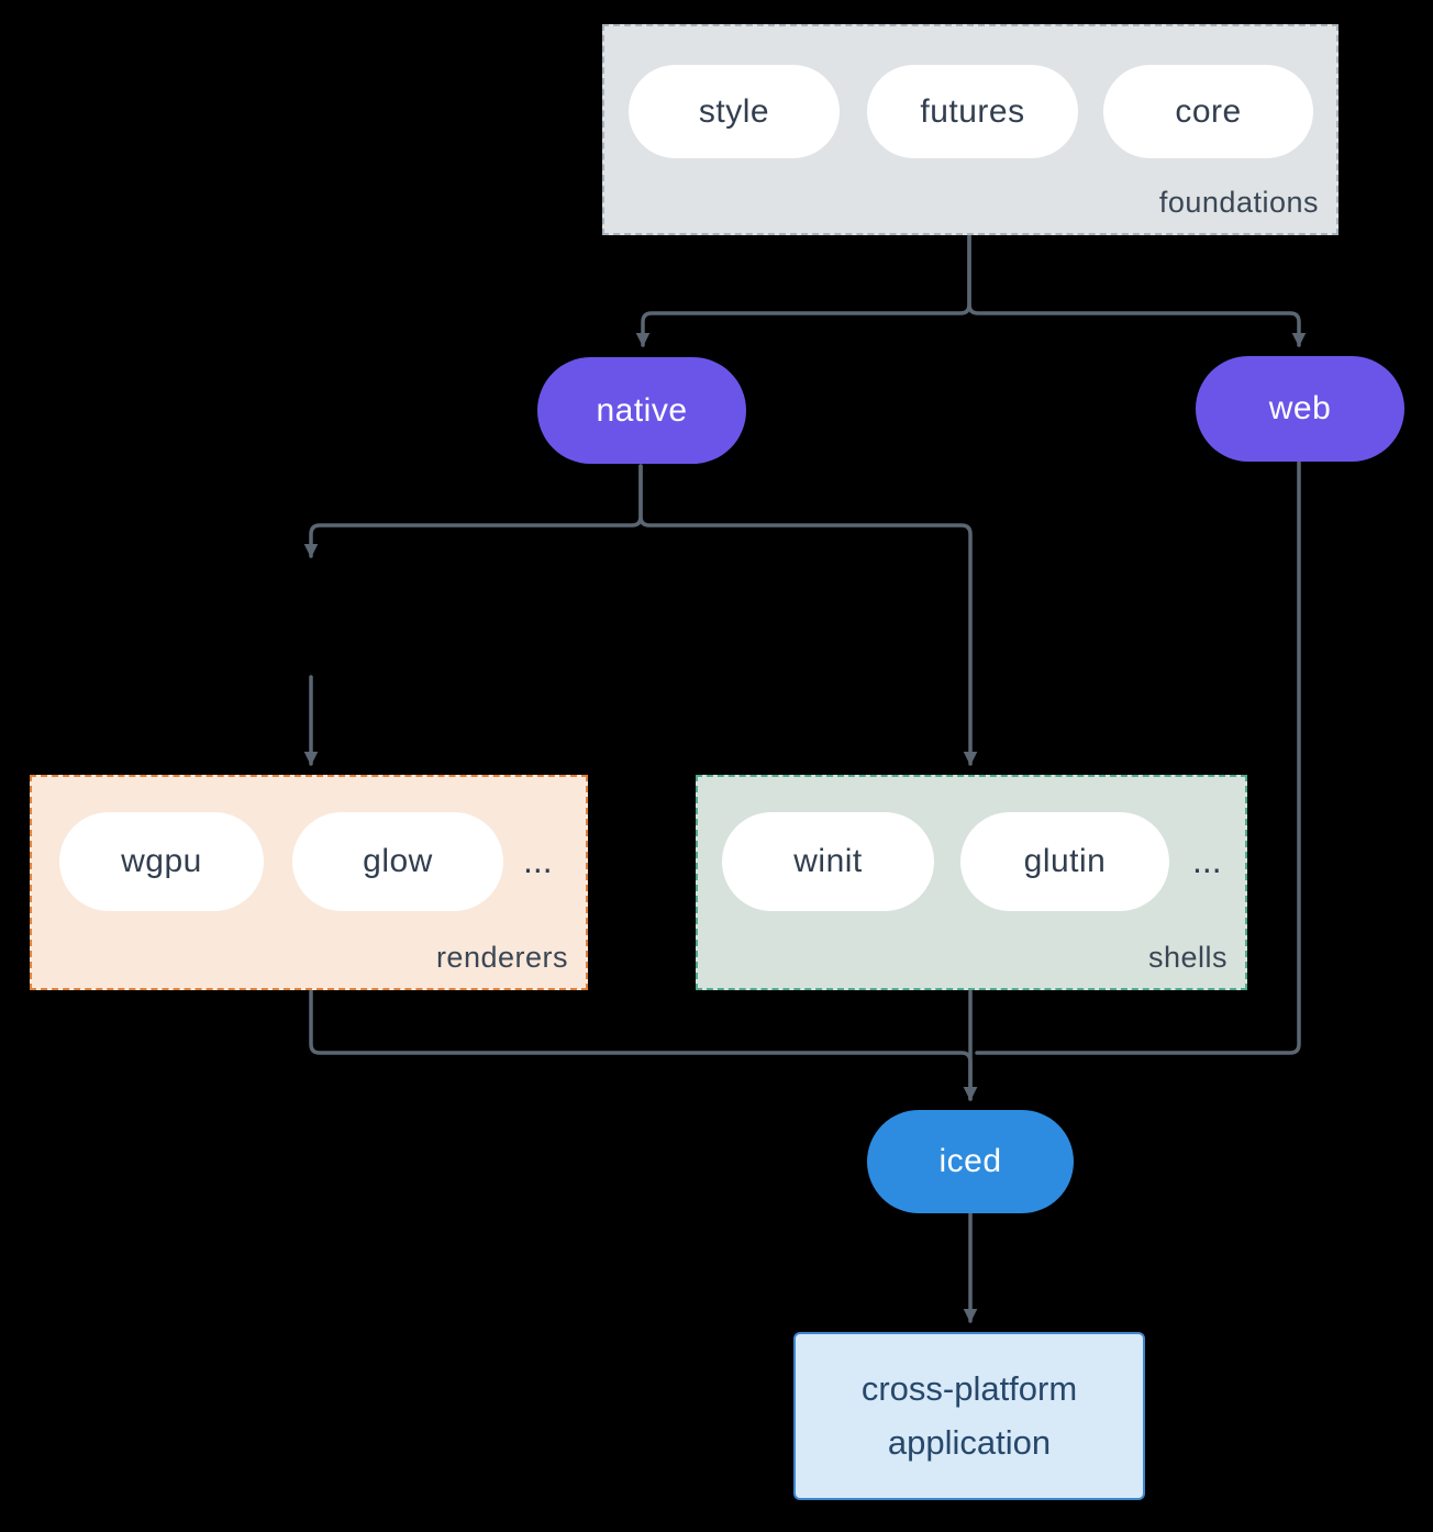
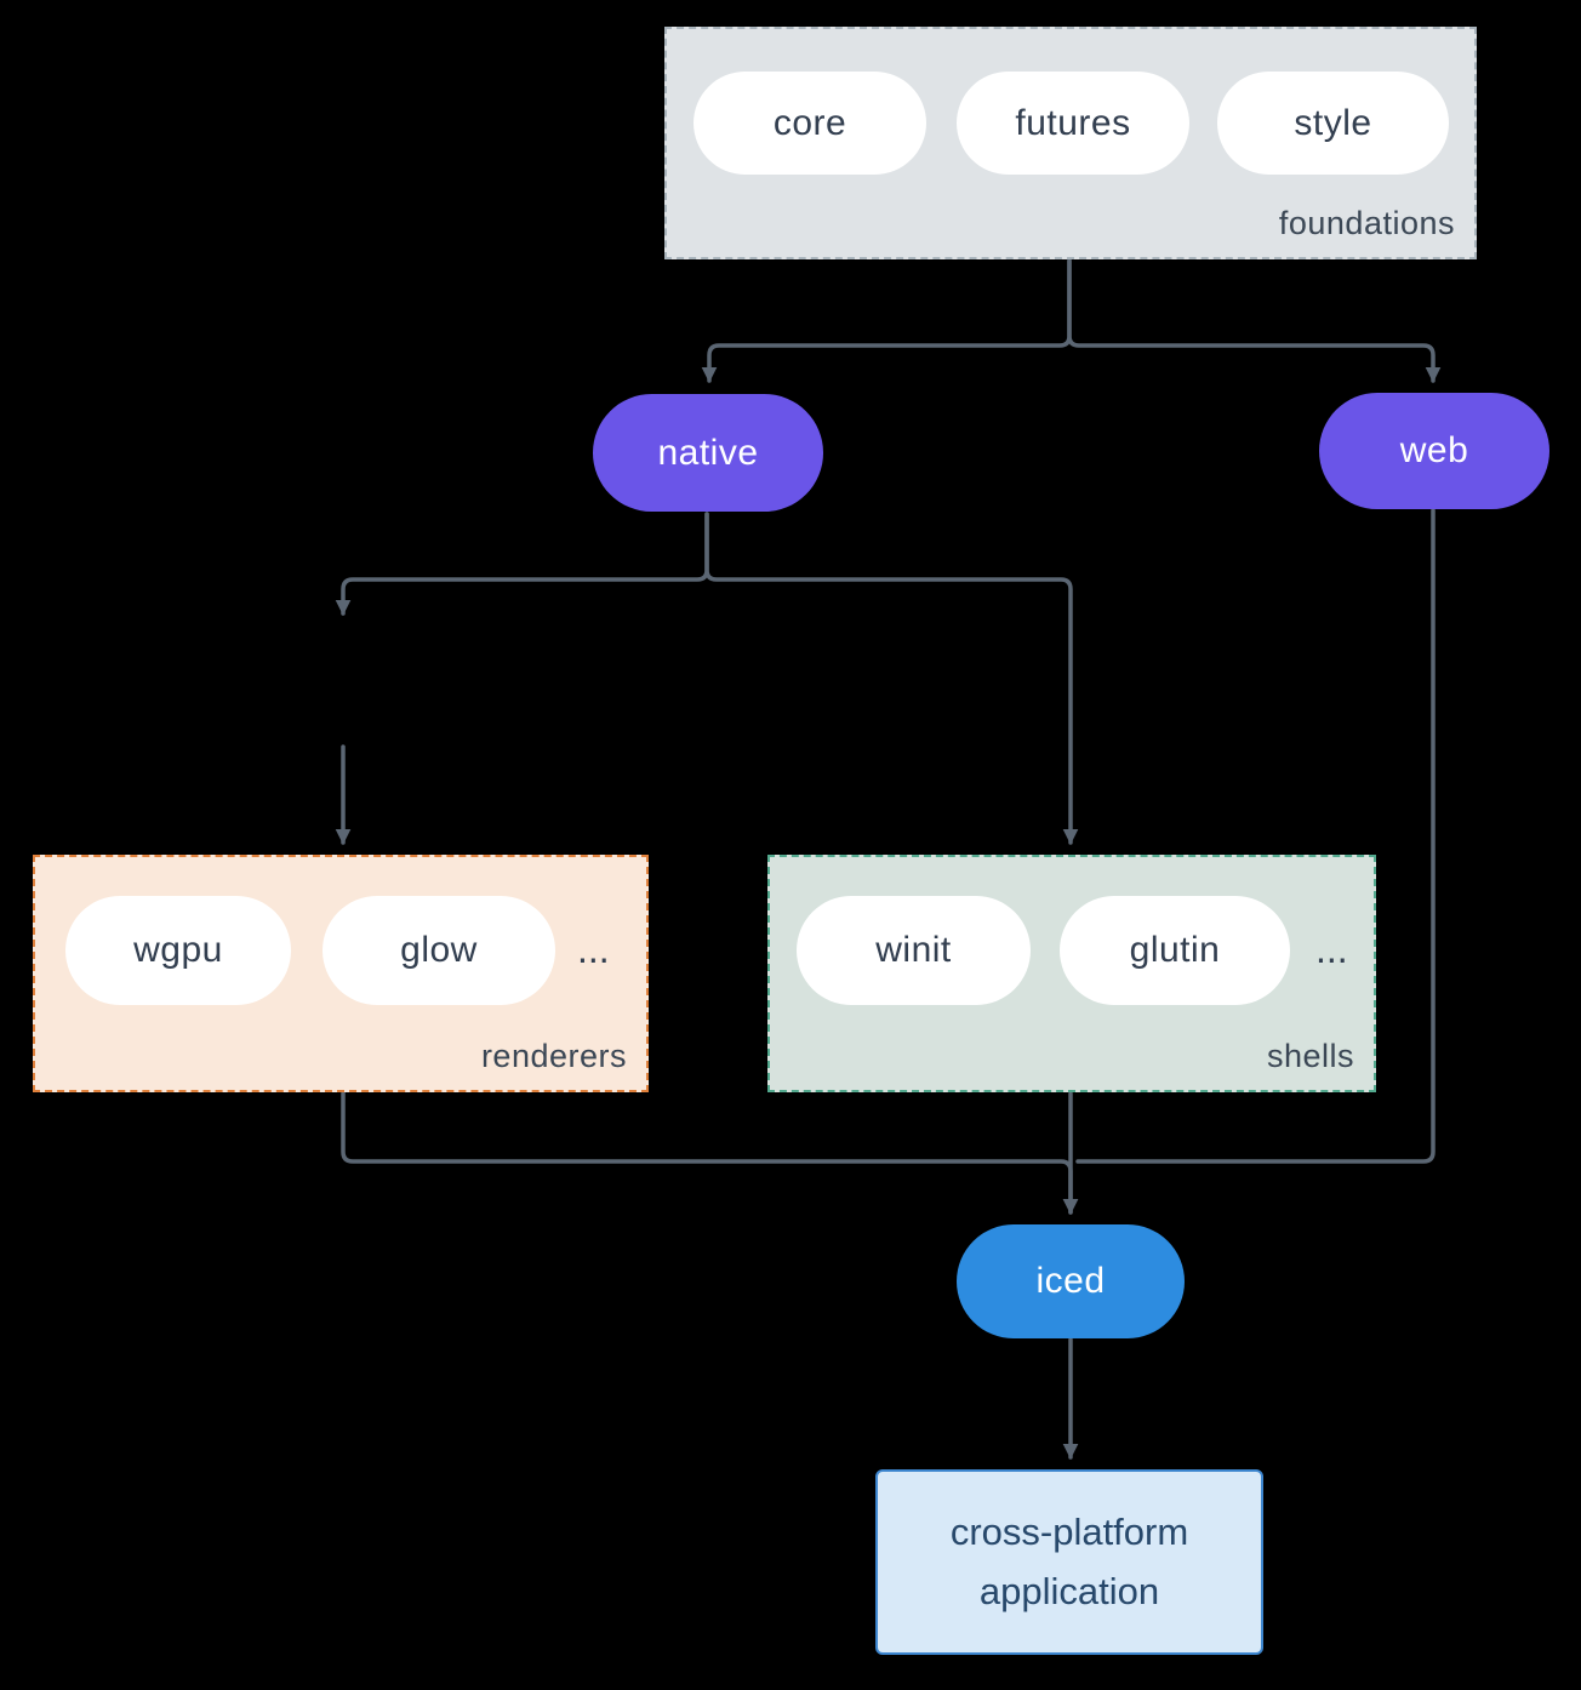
- style
+ core
  futures
- core
+ style
  foundations
  native
  web
  wgpu
  glow
  ...
  renderers
  winit
  glutin
  ...
  shells
  iced
  cross-platform application
